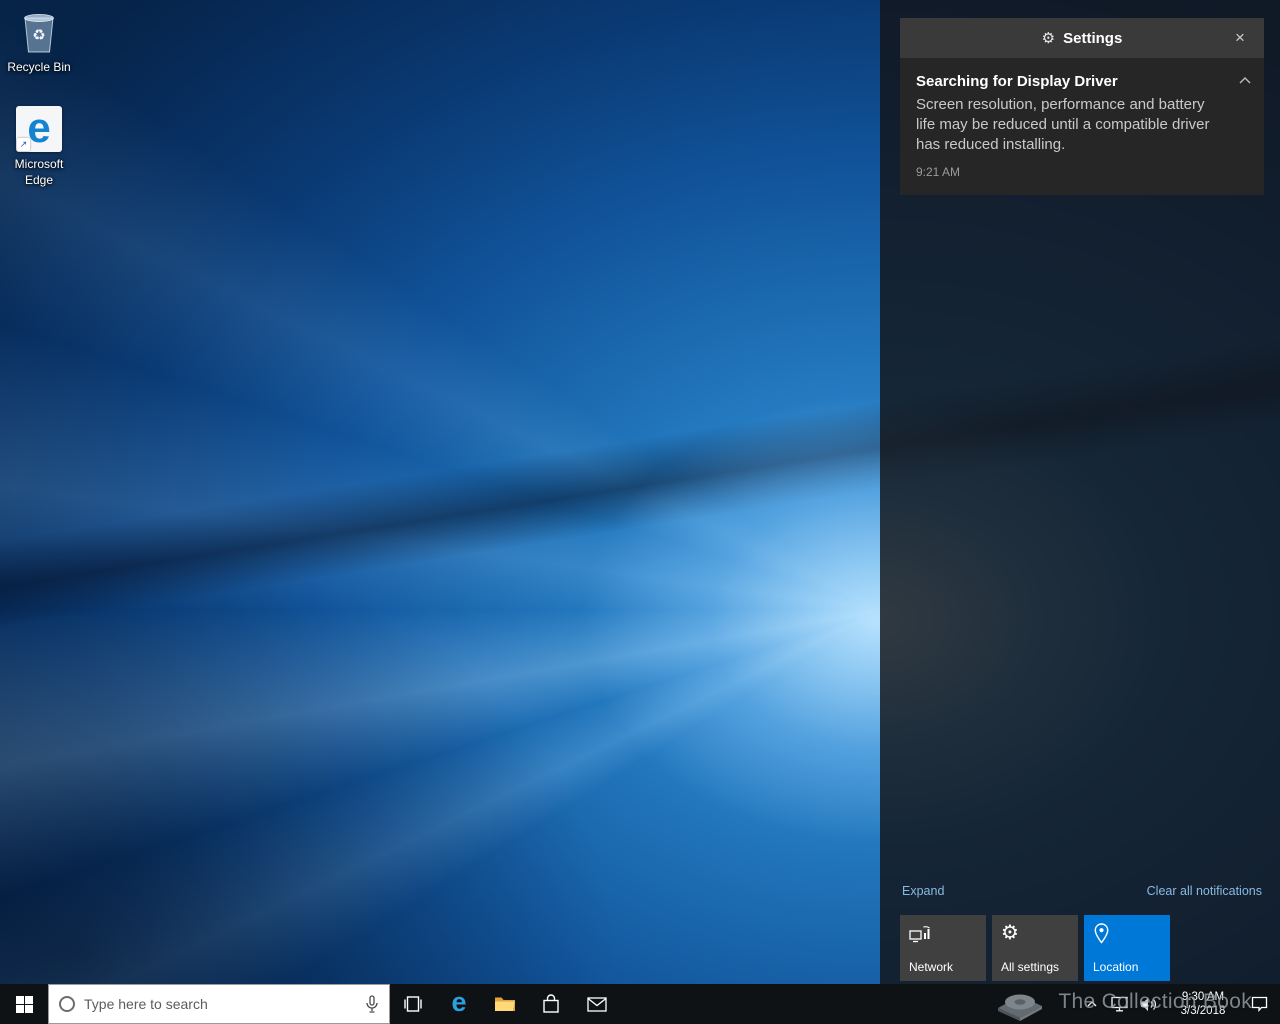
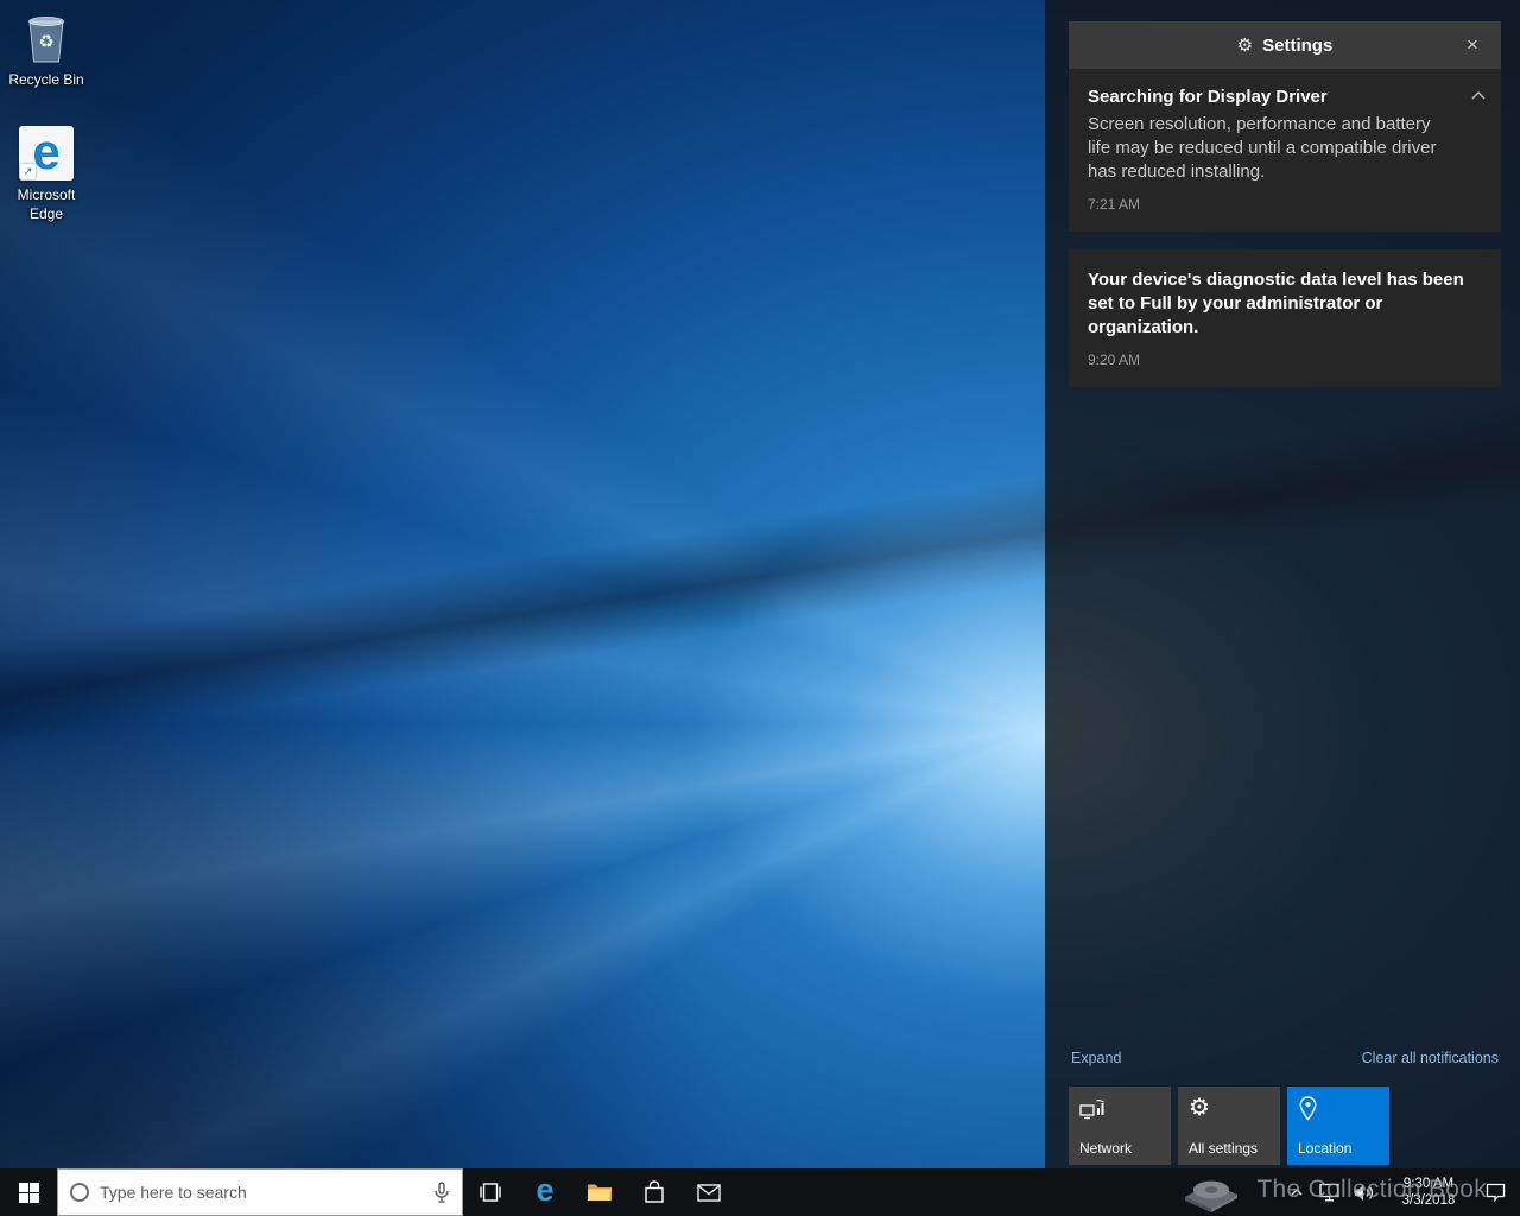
  ♻
  Recycle Bin
  e
  ↗
  Microsoft Edge
  ⚙
  Settings
  ×
  Searching for Display Driver
  Screen resolution, performance and battery life may be reduced until a compatible driver has reduced installing.
- 9:21 AM
+ 7:21 AM
+ Your device's diagnostic data level has been set to Full by your administrator or organization.
+ 9:20 AM
  Expand
  Clear all notifications
  Network
  ⚙
  All settings
  Location
  The Collection Book
  Type here to search
  e
  9:30 AM
  3/3/2018
